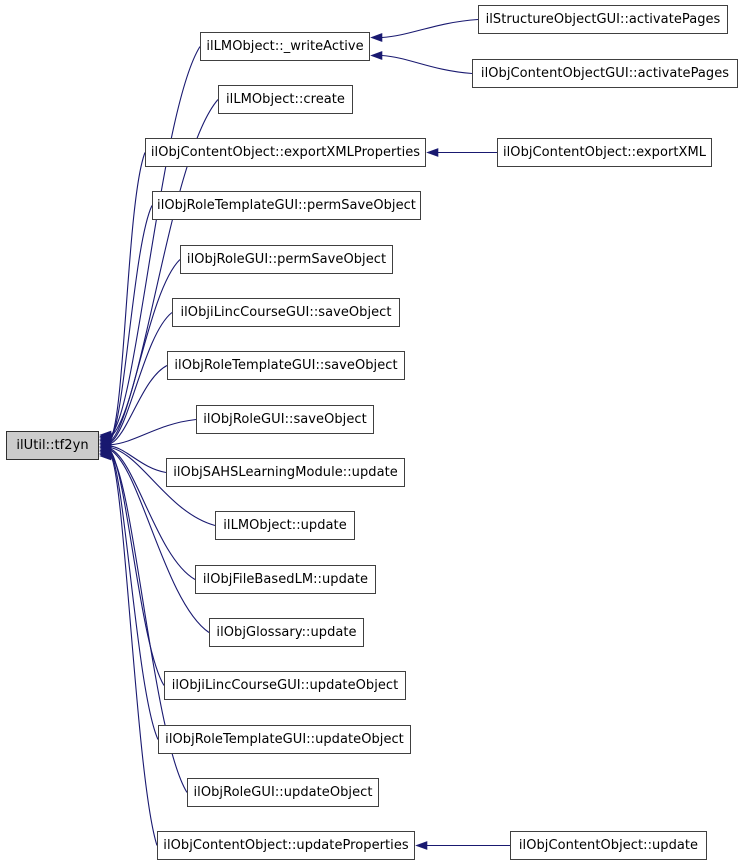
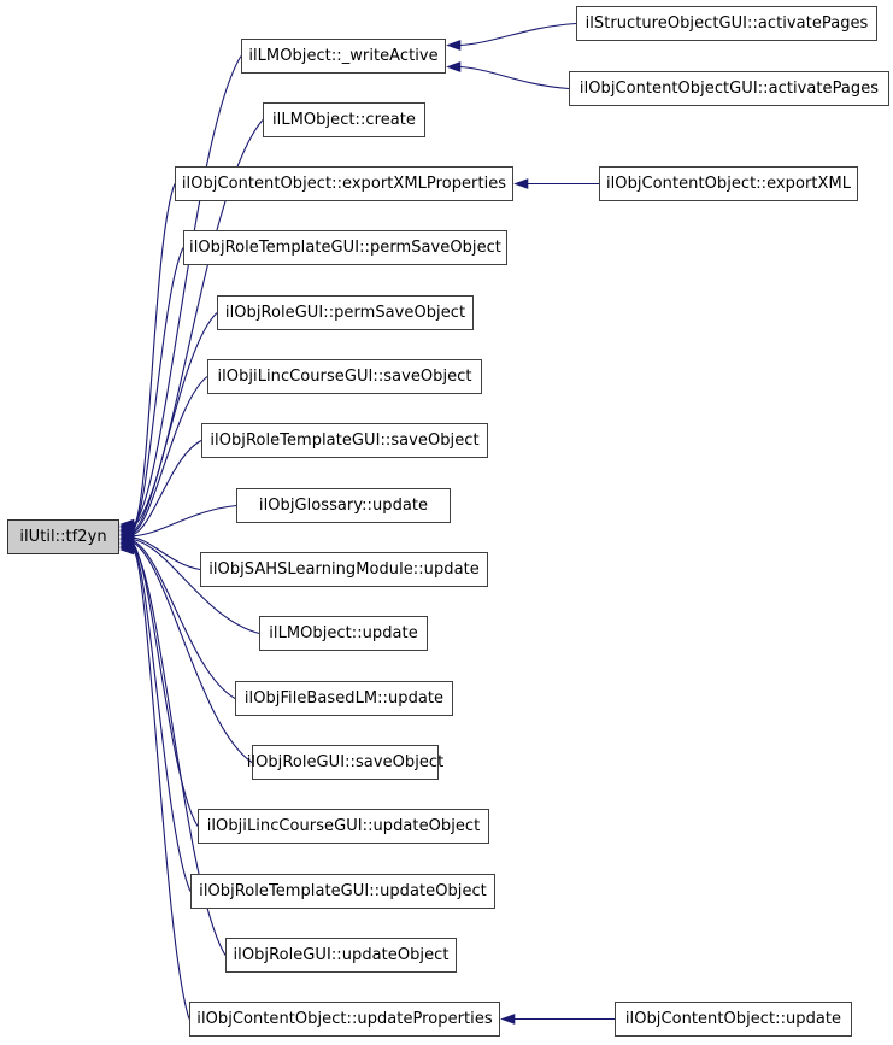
  ilUtil::tf2yn
  ilLMObject::_writeActive
  ilLMObject::create
  ilObjContentObject::exportXMLProperties
  ilObjRoleTemplateGUI::permSaveObject
  ilObjRoleGUI::permSaveObject
  ilObjiLincCourseGUI::saveObject
  ilObjRoleTemplateGUI::saveObject
- ilObjRoleGUI::saveObject
+ ilObjGlossary::update
  ilObjSAHSLearningModule::update
  ilLMObject::update
  ilObjFileBasedLM::update
- ilObjGlossary::update
+ ilObjRoleGUI::saveObject
  ilObjiLincCourseGUI::updateObject
  ilObjRoleTemplateGUI::updateObject
  ilObjRoleGUI::updateObject
  ilObjContentObject::updateProperties
  ilStructureObjectGUI::activatePages
  ilObjContentObjectGUI::activatePages
  ilObjContentObject::exportXML
  ilObjContentObject::update
